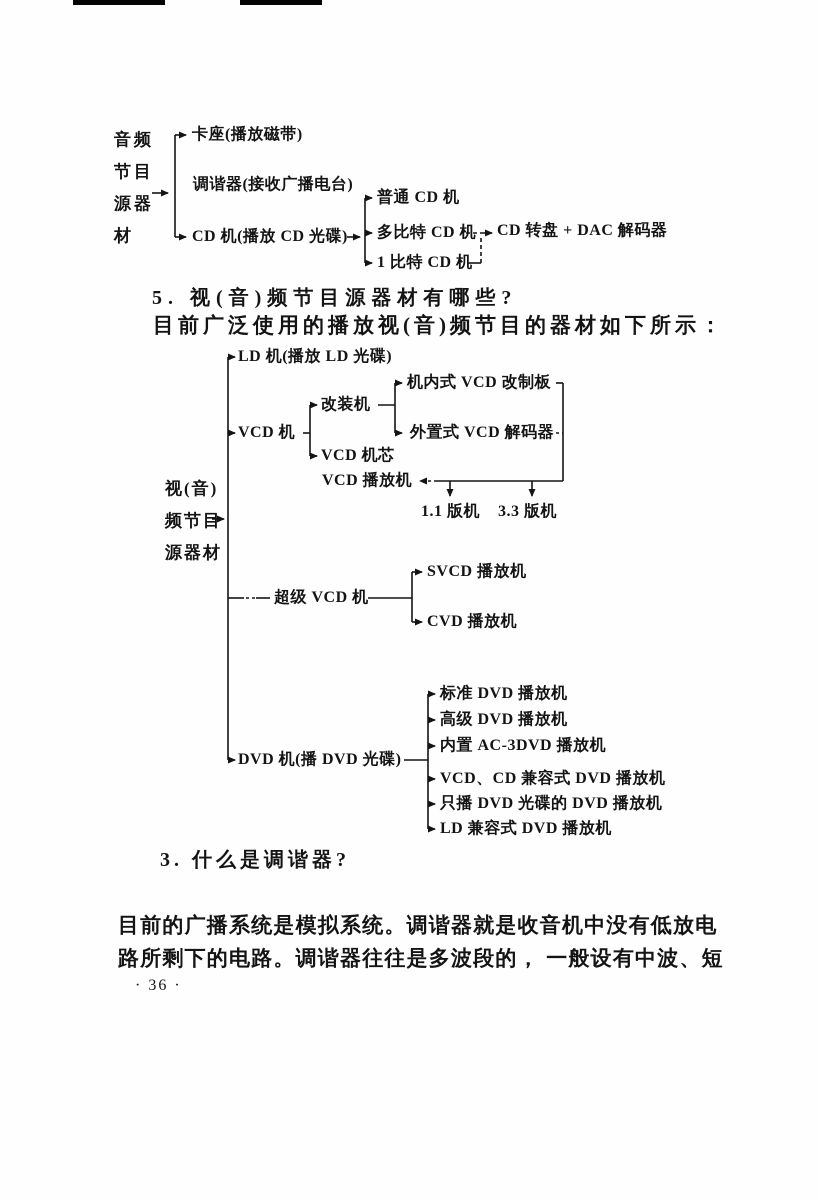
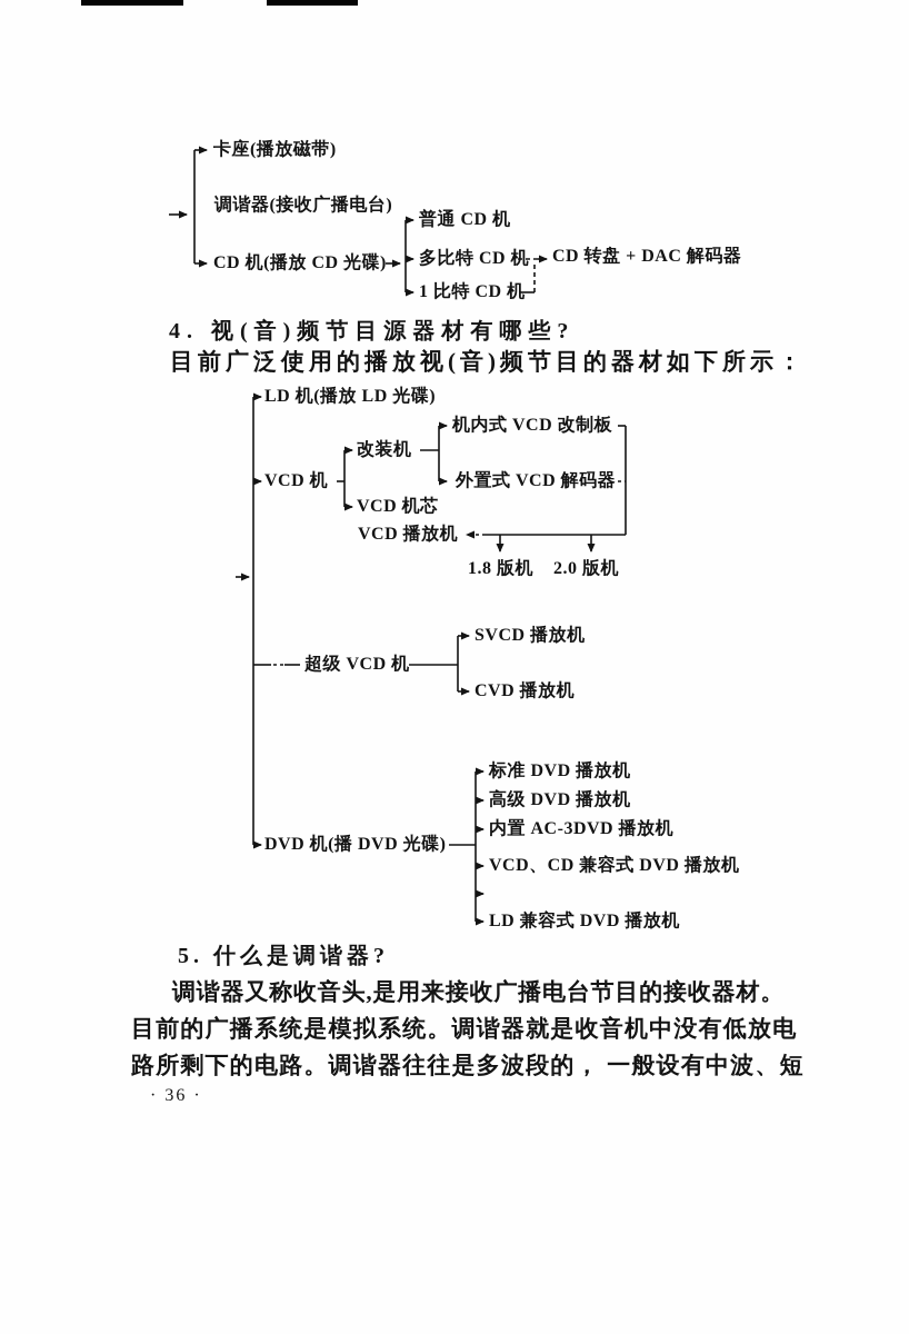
- 音频
- 节目
- 源器
- 材
  卡座(播放磁带)
  调谐器(接收广播电台)
  CD 机(播放 CD 光碟)
  普通 CD 机
  多比特 CD 机
  CD 转盘 + DAC 解码器
  1 比特 CD 机
- 5. 视(音)频节目源器材有哪些?
+ 4. 视(音)频节目源器材有哪些?
  目前广泛使用的播放视(音)频节目的器材如下所示：
- 视(音)
- 频节目
- 源器材
  LD 机(播放 LD 光碟)
  VCD 机
  改装机
  机内式 VCD 改制板
  外置式 VCD 解码器
  VCD 机芯
  VCD 播放机
- 1.1 版机
+ 1.8 版机
- 3.3 版机
+ 2.0 版机
  超级 VCD 机
  SVCD 播放机
  CVD 播放机
  DVD 机(播 DVD 光碟)
  标准 DVD 播放机
  高级 DVD 播放机
  内置 AC-3DVD 播放机
  VCD、CD 兼容式 DVD 播放机
- 只播 DVD 光碟的 DVD 播放机
  LD 兼容式 DVD 播放机
- 3. 什么是调谐器?
+ 5. 什么是调谐器?
+ 调谐器又称收音头,是用来接收广播电台节目的接收器材。
  目前的广播系统是模拟系统。调谐器就是收音机中没有低放电
  路所剩下的电路。调谐器往往是多波段的， 一般设有中波、短
  · 36 ·
